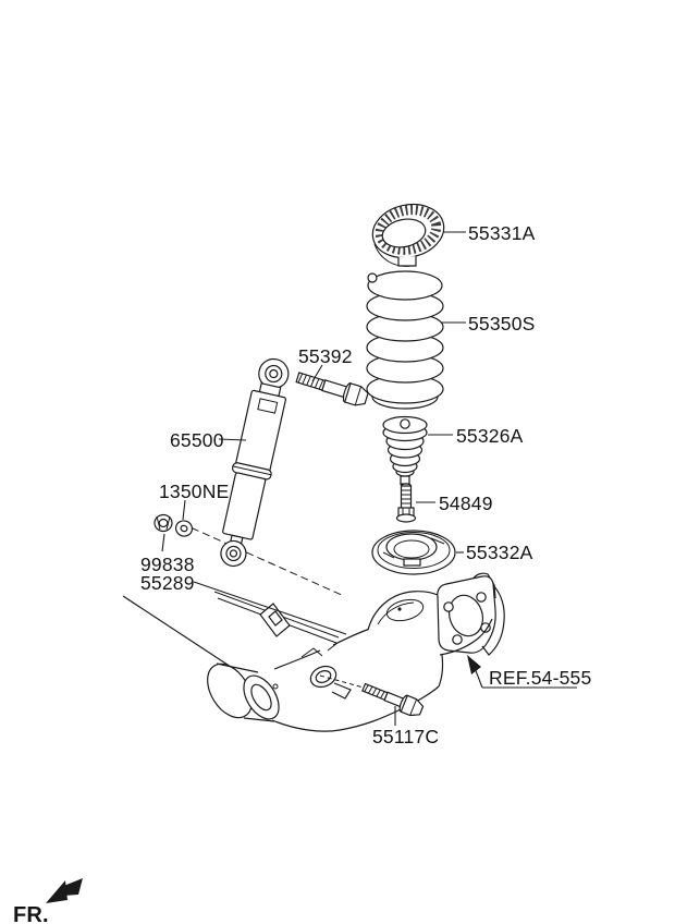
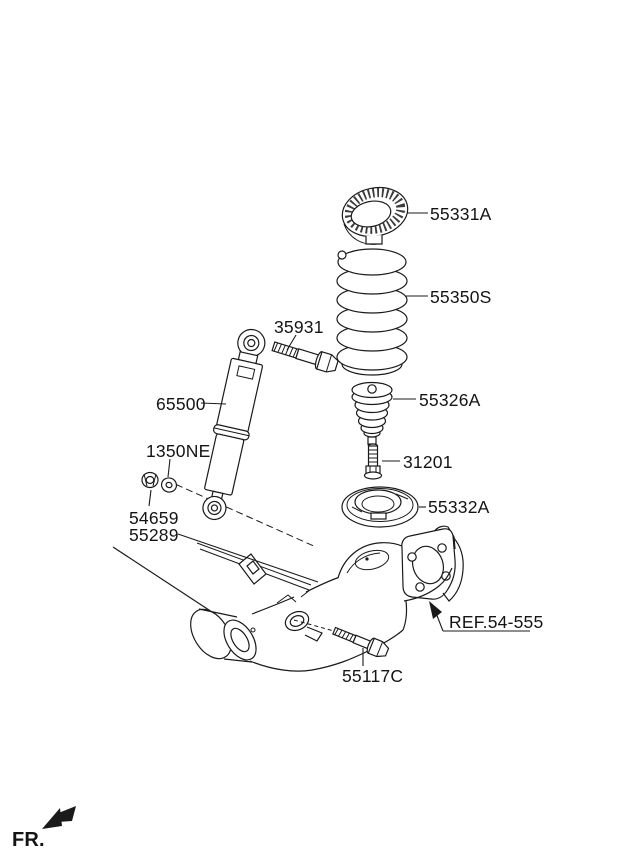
  55331A
  55350S
- 55392
+ 35931
  65500
  1350NE
- 99838
+ 54659
  55289
  55326A
- 54849
+ 31201
  55332A
  REF.54-555
  55117C
  FR.
